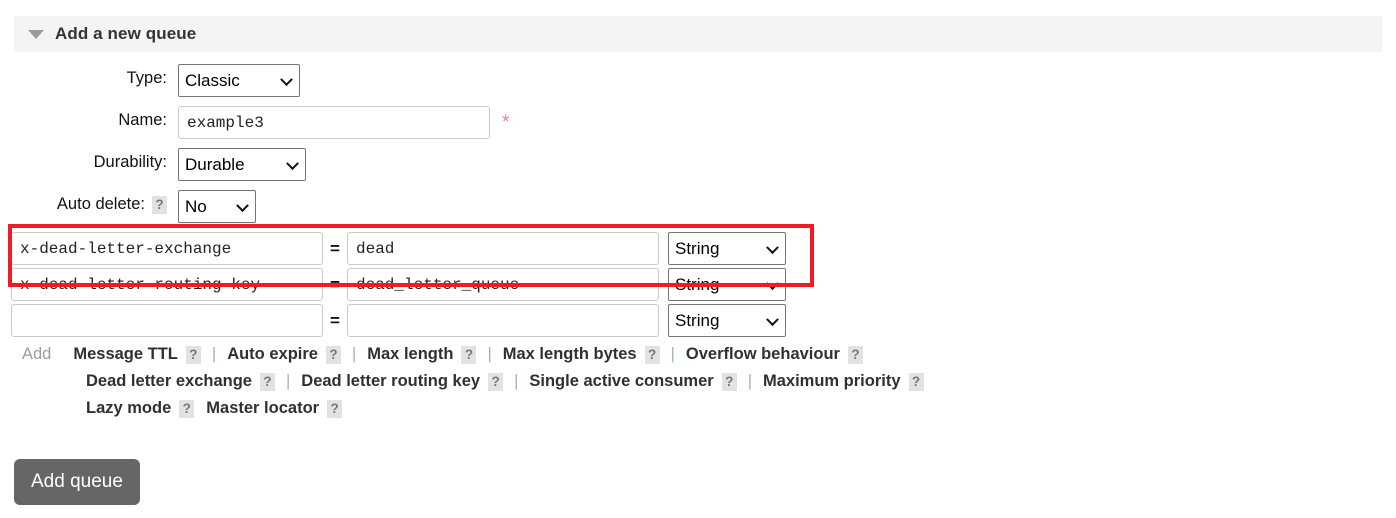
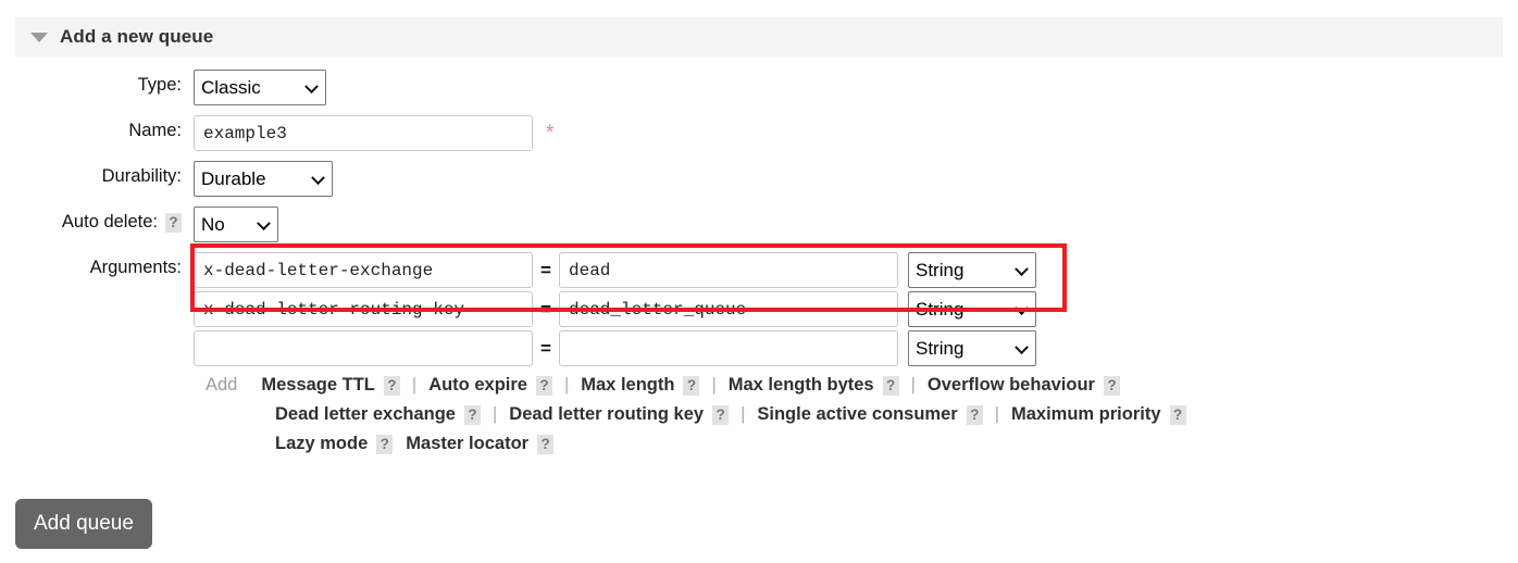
  Add a new queue
  Type:
  Classic
  Name:
  example3
  *
  Durability:
  Durable
  Auto delete:
  ?
  No
+ Arguments:
  x-dead-letter-exchange
  =
  dead
  String
  x-dead-letter-routing-key
  =
  dead_letter_queue
  String
  =
  String
  Add
  Message TTL
  ?
  |
  Auto expire
  ?
  |
  Max length
  ?
  |
  Max length bytes
  ?
  |
  Overflow behaviour
  ?
  Dead letter exchange
  ?
  |
  Dead letter routing key
  ?
  |
  Single active consumer
  ?
  |
  Maximum priority
  ?
  Lazy mode
  ?
  Master locator
  ?
  Add queue
